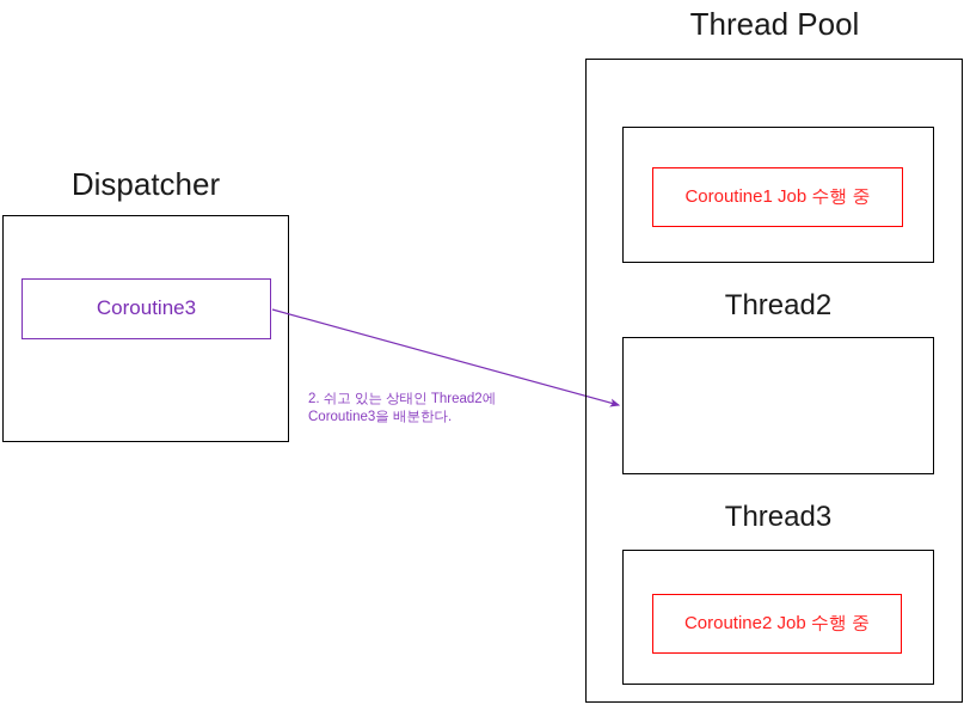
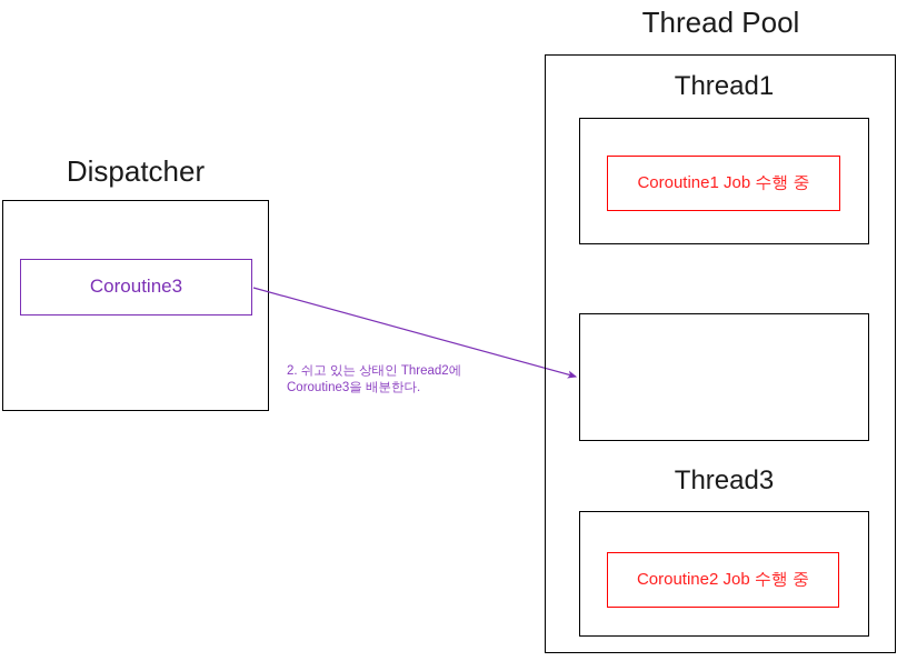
  Dispatcher
  Coroutine3
  2. 쉬고 있는 상태인 Thread2에
  Coroutine3을 배분한다.
  Thread Pool
+ Thread1
  Coroutine1 Job 수행 중
- Thread2
  Thread3
  Coroutine2 Job 수행 중
